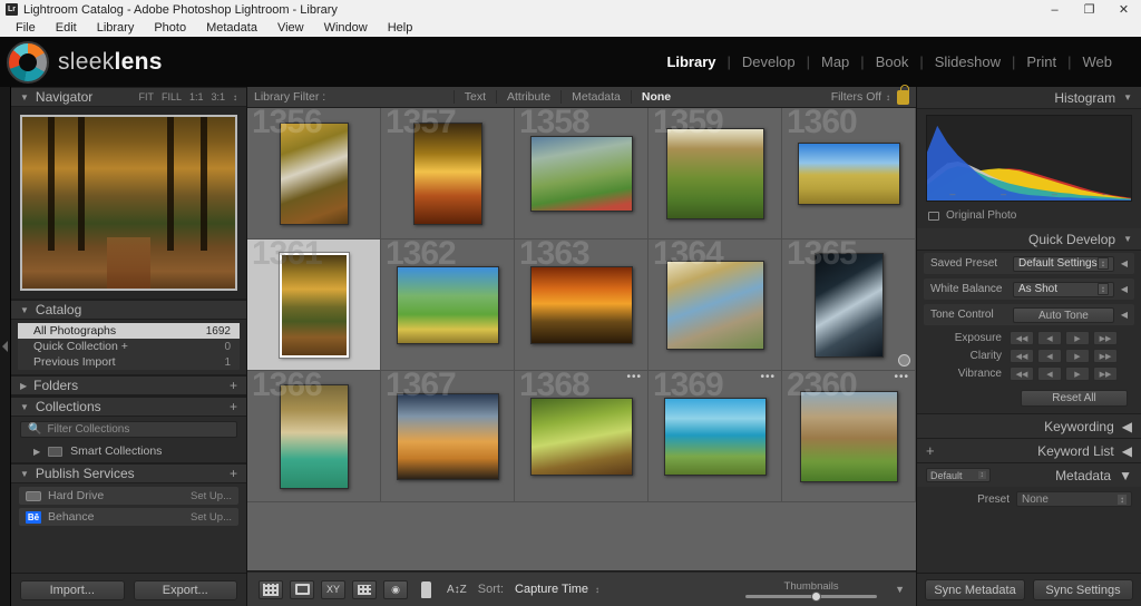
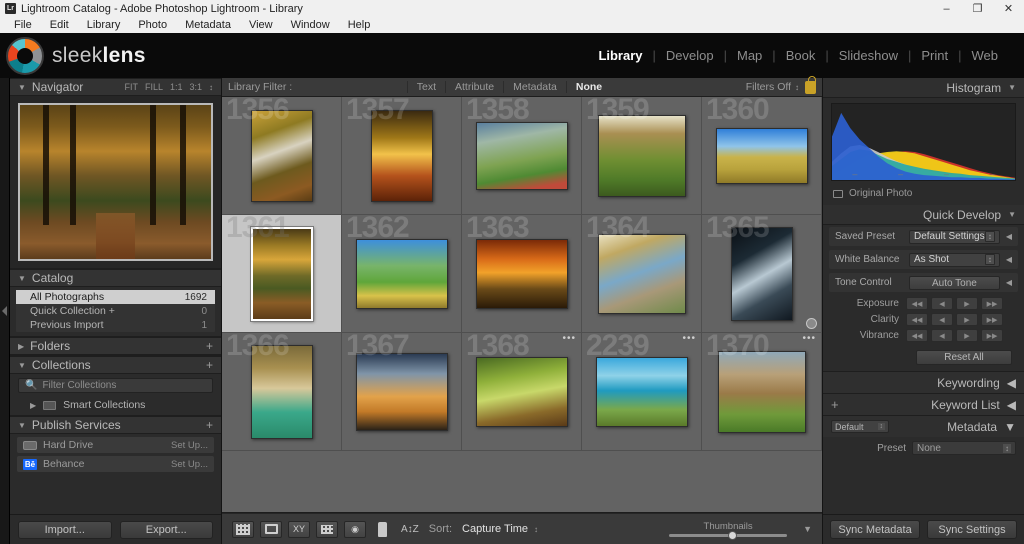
  Lightroom Catalog - Adobe Photoshop Lightroom - Library
  –
  ❐
  ✕
  File
  Edit
  Library
  Photo
  Metadata
  View
  Window
  Help
  sleeklens
  Library
  |
  Develop
  |
  Map
  |
  Book
  |
  Slideshow
  |
  Print
  |
  Web
  ▼
  Navigator
  FIT
  FILL
  1:1
  3:1
  ↕
  ▼
  Catalog
  All Photographs
  1692
  Quick Collection +
  0
  Previous Import
  1
  ▶
  Folders
  +
  ▼
  Collections
  +
  🔍
  Filter Collections
  ▶
  Smart Collections
  ▼
  Publish Services
  +
  Hard Drive
  Set Up...
  Bē
  Behance
  Set Up...
  Import...
  Export...
  Library Filter :
  Text
  Attribute
  Metadata
  None
  Filters Off
  ↕
  1356
  1357
  1358
  1359
  1360
  1361
  1362
  1363
  1364
  1365
  1366
  1367
  1368
  •••
- 1369
+ 2239
  •••
- 2360
+ 1370
  •••
  XY
  ◉
  A↕Z
  Sort:
  Capture Time
  ↕
  Thumbnails
  ▼
  Histogram
  ▼
  –
  –
  –
  –
  Original Photo
  Quick Develop
  ▼
  Saved Preset
  Default Settings
  ↕
  ◀
  White Balance
  As Shot
  ↕
  ◀
  Tone Control
  Auto Tone
  ◀
  Exposure
  Clarity
  Vibrance
  Reset All
  Keywording
  ◀
  +
  Keyword List
  ◀
  Default
  Metadata
  ▼
  Preset
  None
  ↕
  Sync Metadata
  Sync Settings
